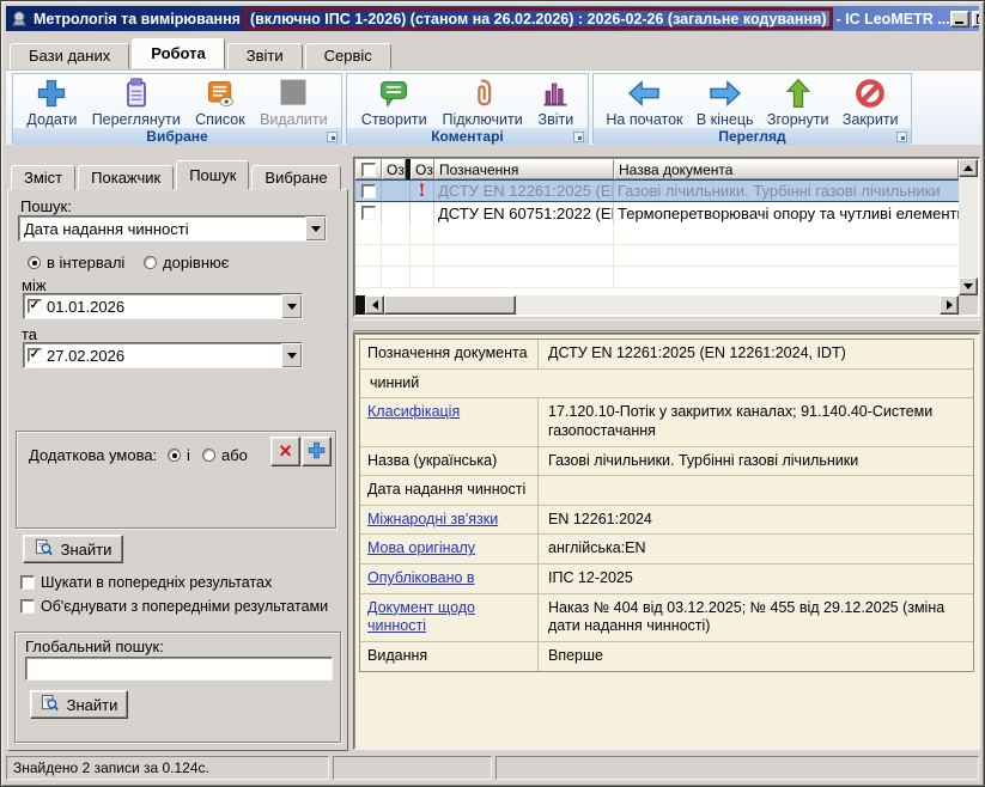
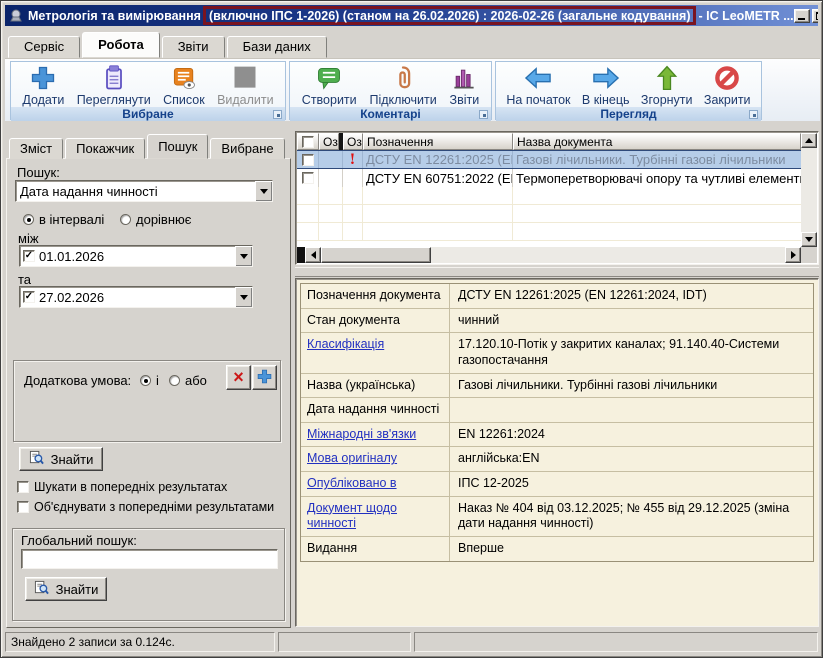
  Метрологія та вимірювання
  (включно ІПС 1-2026) (станом на 26.02.2026) : 2026-02-26 (загальне кодування)
  - IC LeoMETR ...
- Бази даних
+ Сервіс
  Робота
  Звіти
- Сервіс
+ Бази даних
  Додати
  Переглянути
  Список
  Видалити
  Вибране
  Створити
  Підключити
  Звіти
  Коментарі
  На початок
  В кінець
  Згорнути
  Закрити
  Перегляд
  Зміст
  Покажчик
  Пошук
  Вибране
  Пошук:
  Дата надання чинності
  в інтервалі
  дорівнює
  між
  01.01.2026
  та
  27.02.2026
  Додаткова умова:
  і
  або
  ×
  Знайти
  Шукати в попередніх результатах
  Об'єднувати з попередніми результатами
  Глобальний пошук:
  Знайти
  Оз
  Позначення
  Назва документа
  !
  ДСТУ EN 12261:2025 (E
  Газові лічильники. Турбінні газові лічильники
  ДСТУ EN 60751:2022 (E
  Термоперетворювачі опору та чутливі елемент
  Позначення документа
  ДСТУ EN 12261:2025 (EN 12261:2024, IDT)
+ Стан документа
  чинний
  Класифікація
  17.120.10-Потік у закритих каналах; 91.140.40-Системи газопостачання
  Назва (українська)
  Газові лічильники. Турбінні газові лічильники
  Дата надання чинності
  Міжнародні зв'язки
  EN 12261:2024
  Мова оригіналу
  англійська:EN
  Опубліковано в
  ІПС 12-2025
  Документ щодо чинності
  Наказ № 404 від 03.12.2025; № 455 від 29.12.2025 (зміна дати надання чинності)
  Видання
  Вперше
  Знайдено 2 записи за 0.124с.
